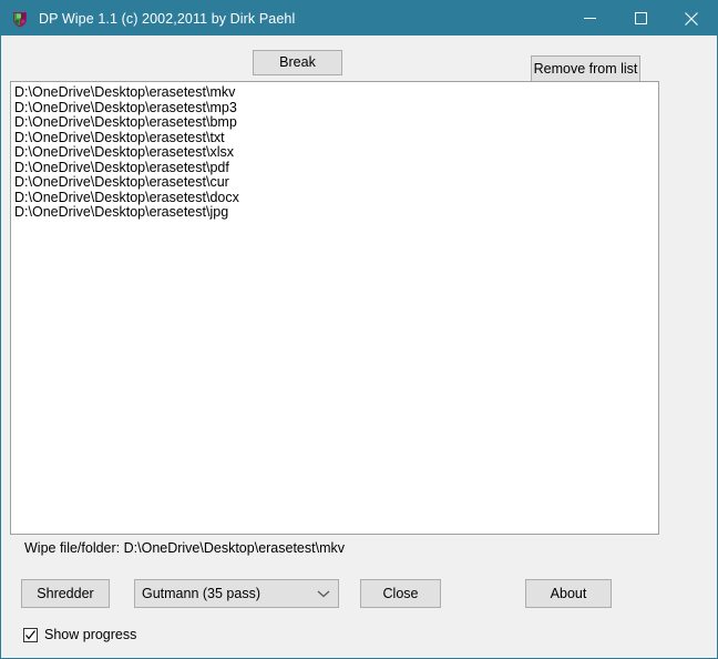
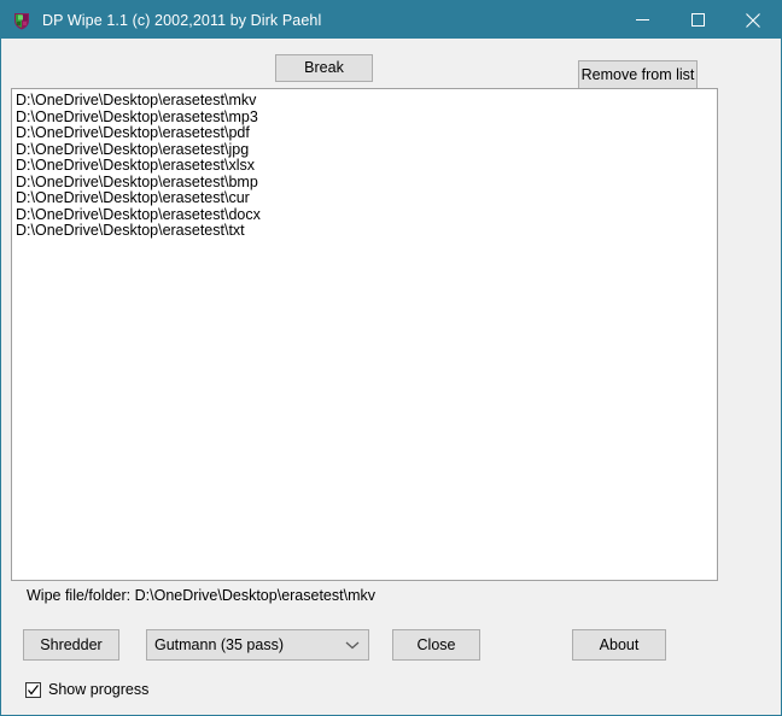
  DP Wipe 1.1 (c) 2002,2011 by Dirk Paehl
  Break
  Remove from list
  D:\OneDrive\Desktop\erasetest\mkv
  D:\OneDrive\Desktop\erasetest\mp3
- D:\OneDrive\Desktop\erasetest\bmp
+ D:\OneDrive\Desktop\erasetest\pdf
- D:\OneDrive\Desktop\erasetest\txt
+ D:\OneDrive\Desktop\erasetest\jpg
  D:\OneDrive\Desktop\erasetest\xlsx
- D:\OneDrive\Desktop\erasetest\pdf
+ D:\OneDrive\Desktop\erasetest\bmp
  D:\OneDrive\Desktop\erasetest\cur
  D:\OneDrive\Desktop\erasetest\docx
- D:\OneDrive\Desktop\erasetest\jpg
+ D:\OneDrive\Desktop\erasetest\txt
  Wipe file/folder: D:\OneDrive\Desktop\erasetest\mkv
  Shredder
  Gutmann (35 pass)
  Close
  About
  Show progress
